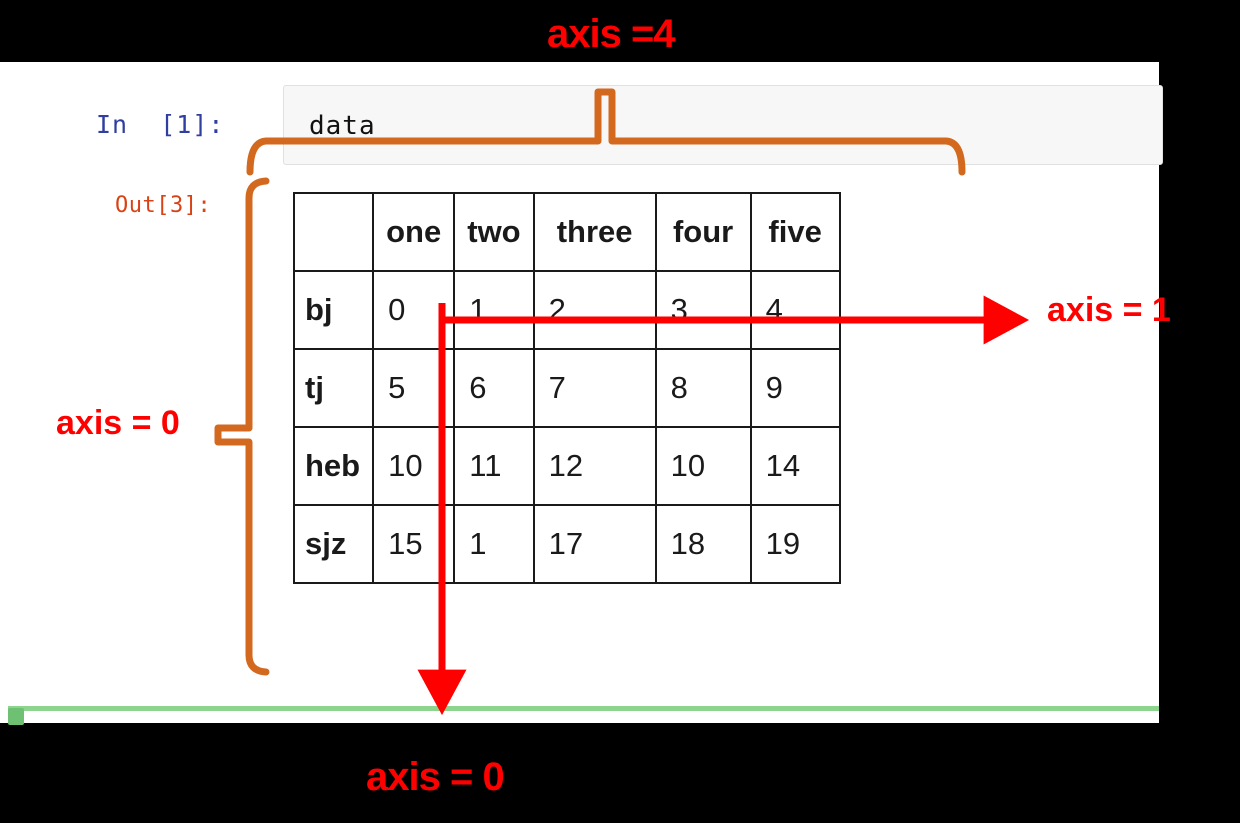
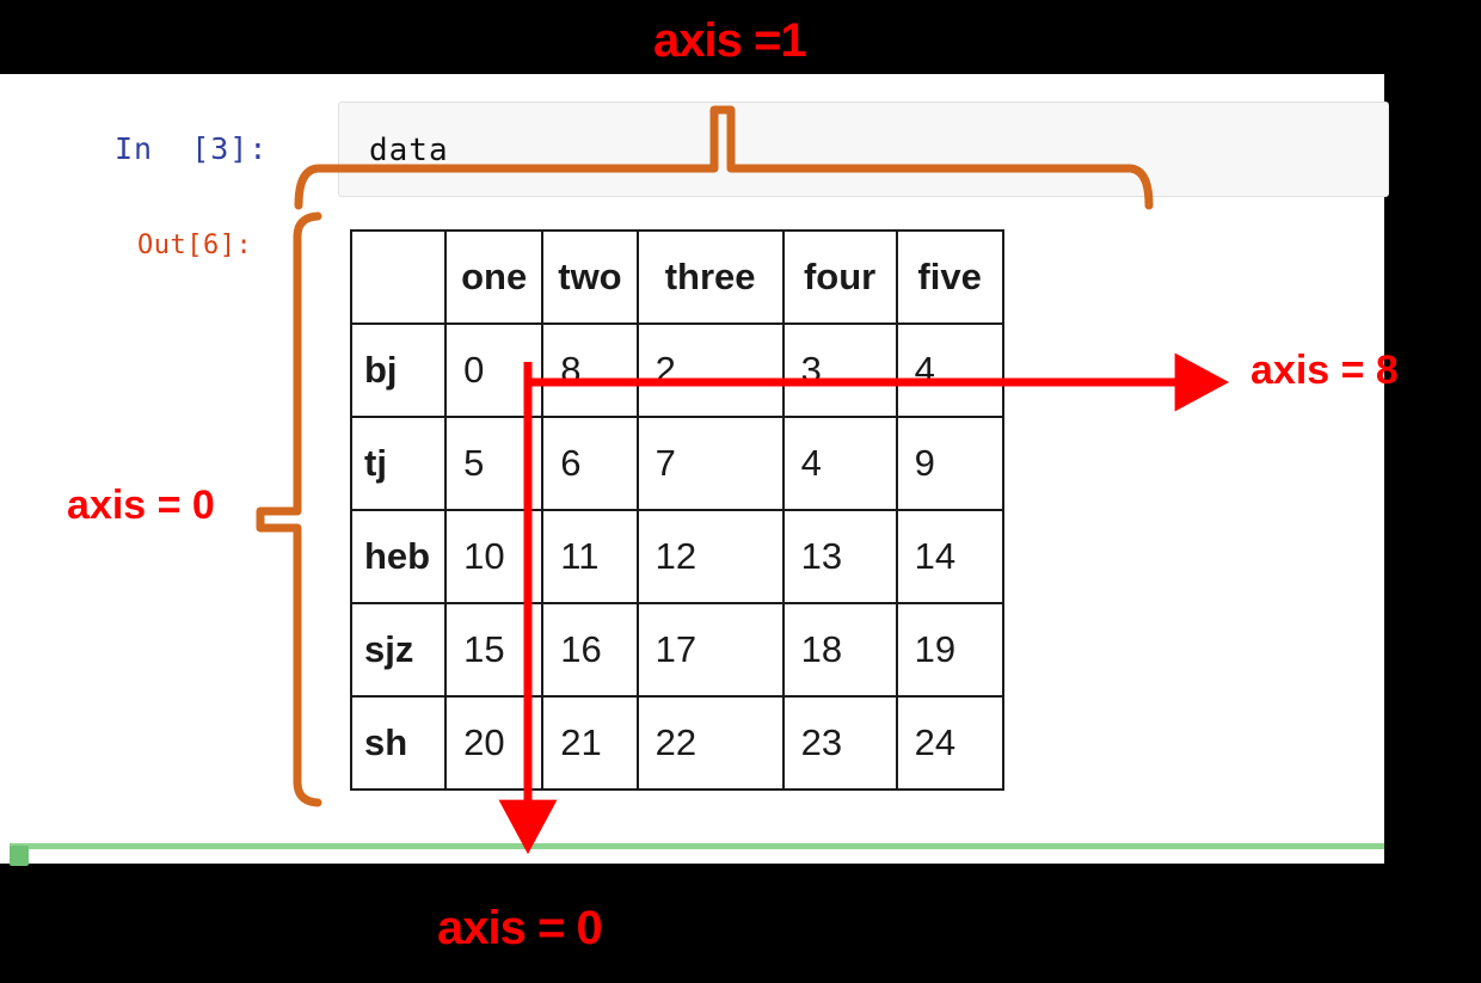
  data
- In [1]:
+ In [3]:
- Out[3]:
+ Out[6]:
  	one	two	three	four	five
- bj	0	1	2	3	4
+ bj	0	8	2	3	4
- tj	5	6	7	8	9
+ tj	5	6	7	4	9
- heb	10	11	12	10	14
+ heb	10	11	12	13	14
- sjz	15	1	17	18	19
+ sjz	15	16	17	18	19
+ sh	20	21	22	23	24
- axis =4
+ axis =1
- axis = 1
+ axis = 8
  axis = 0
  axis = 0
